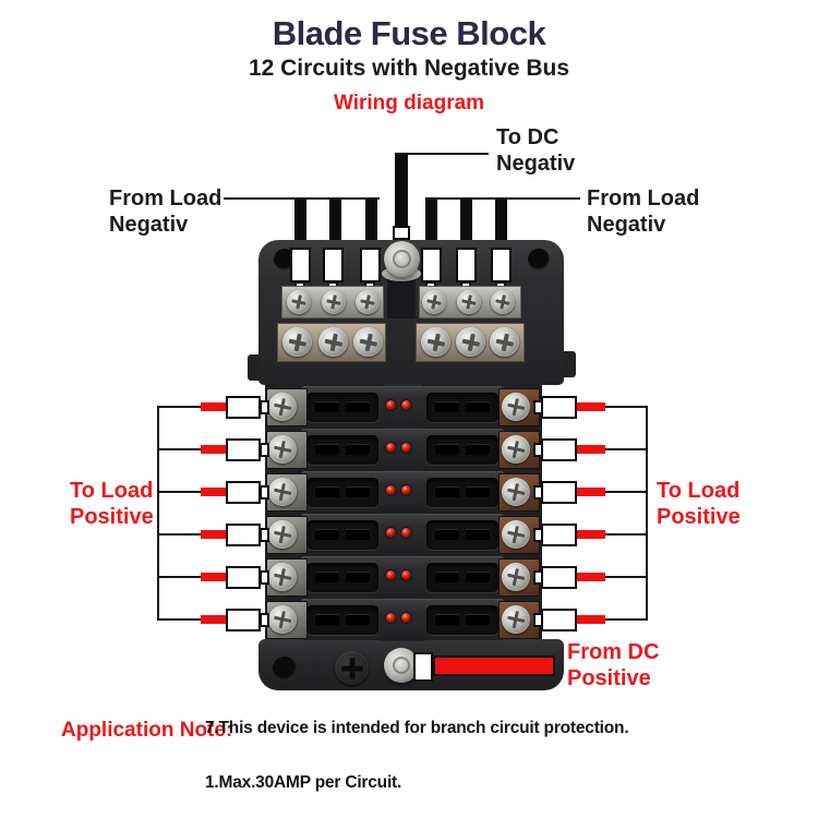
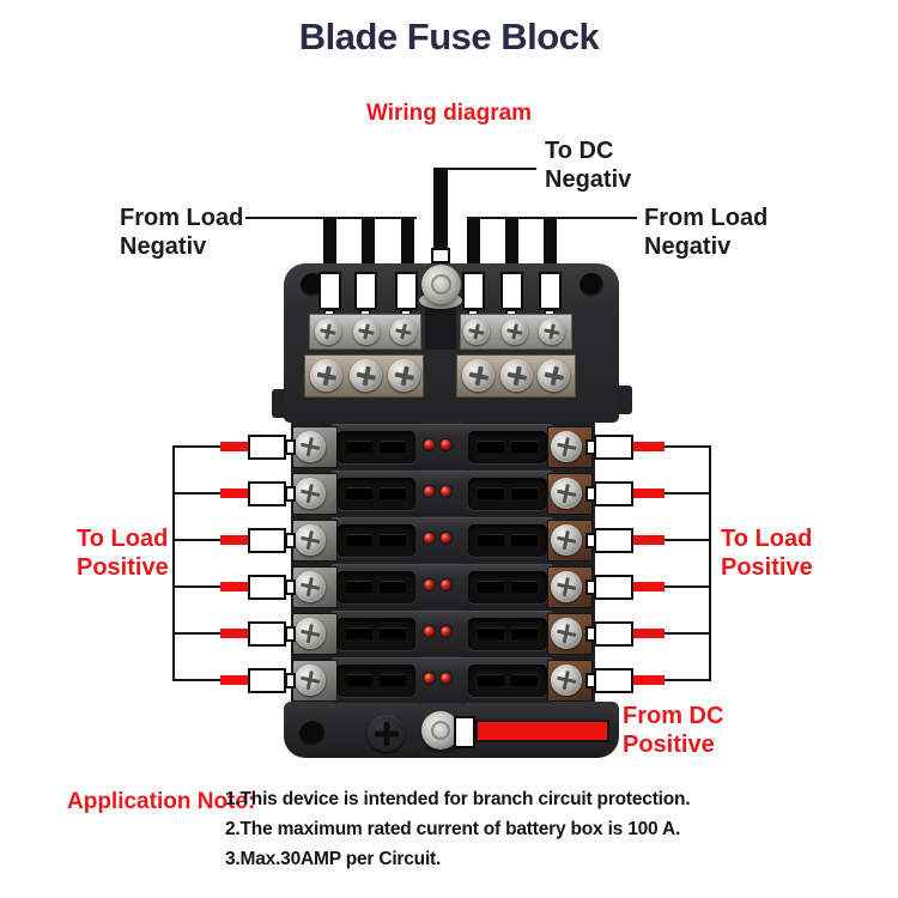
  Blade Fuse Block
- 12 Circuits with Negative Bus
  Wiring diagram
  To DC
  Negativ
  From Load
  Negativ
  From Load
  Negativ
  To Load
  Positive
  To Load
  Positive
  From DC
  Positive
  Application Note:
- 7.This device is intended for branch circuit protection.
+ 1.This device is intended for branch circuit protection.
+ 2.The maximum rated current of battery box is 100 A.
- 1.Max.30AMP per Circuit.
+ 3.Max.30AMP per Circuit.
